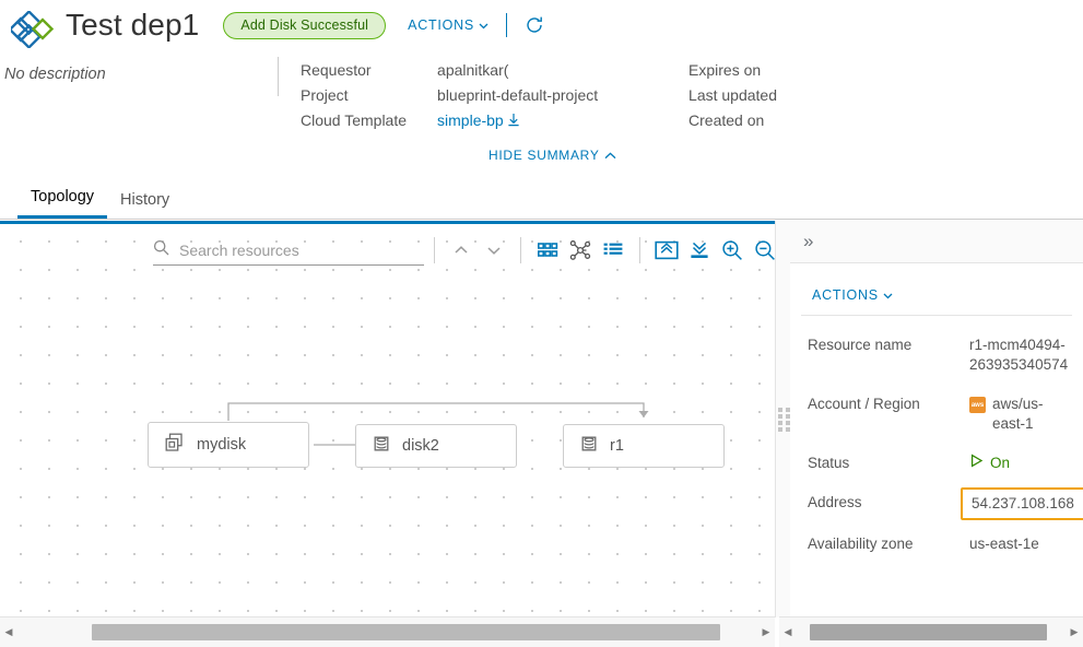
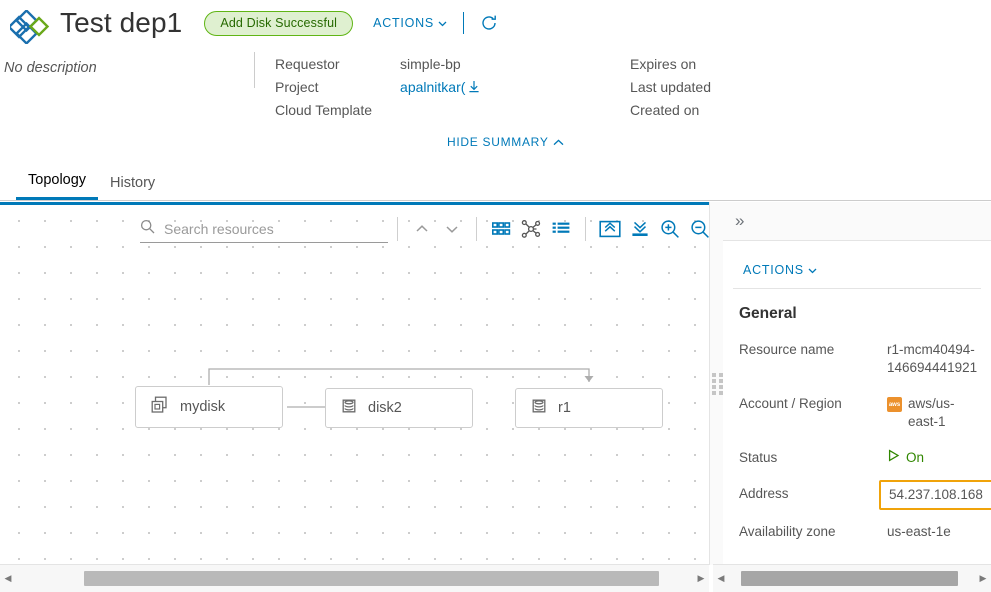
  Test dep1
  Add Disk Successful
  ACTIONS
  No description
  Requestor
  Project
  Cloud Template
- apalnitkar(
+ simple-bp
- blueprint-default-project
- simple-bp
+ apalnitkar(
  Expires on
  Last updated
  Created on
  HIDE SUMMARY
  Topology
  History
  Search resources
  mydisk
  disk2
  r1
  »
  ACTIONS
+ General
  Resource name
- r1-mcm40494-263935340574
+ r1-mcm40494-146694441921
  Account / Region
  aws/us-east-1
  Status
  On
  Address
  54.237.108.168
  Availability zone
  us-east-1e
  ◀
  ▶
  ◀
  ▶
